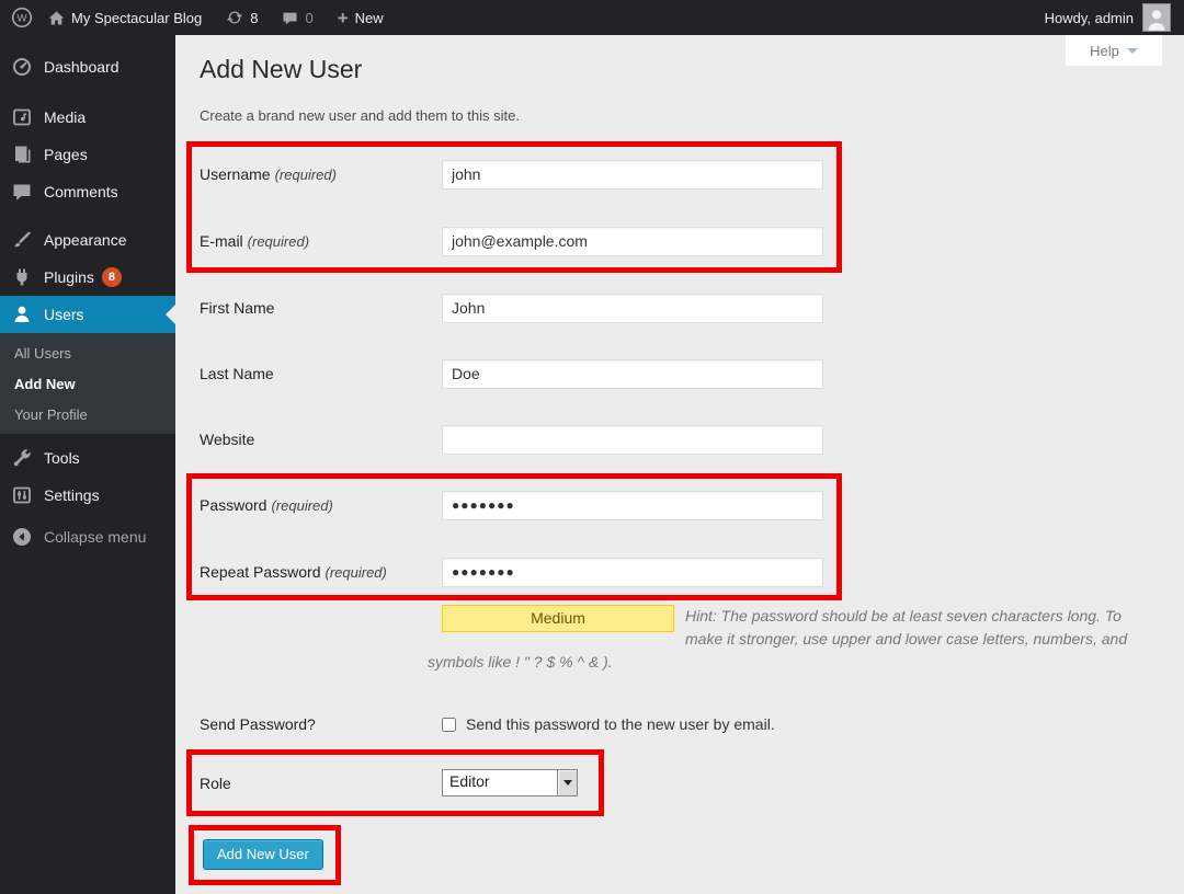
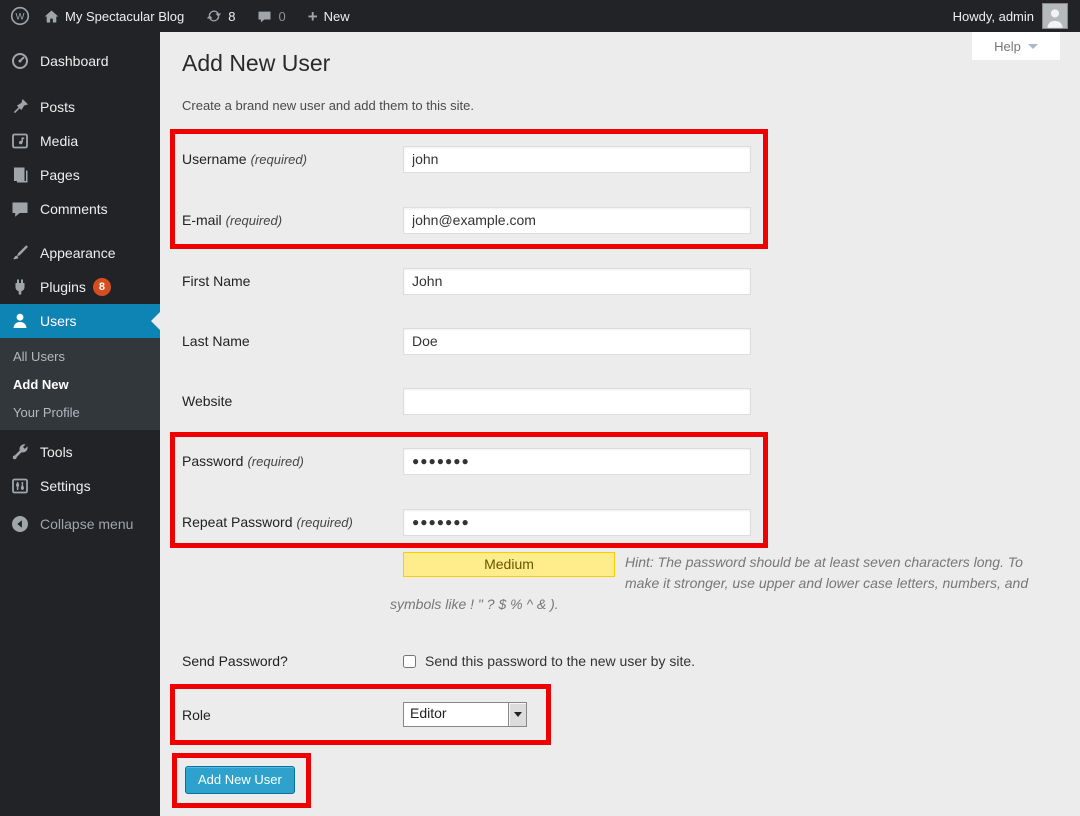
  W
  My Spectacular Blog
  8
  0
  +
  New
  Howdy, admin
  Dashboard
+ Posts
  Media
  Pages
  Comments
  Appearance
  Plugins
  8
  Users
  All Users
  Add New
  Your Profile
  Tools
  Settings
  Collapse menu
  Help
  Add New User
  Create a brand new user and add them to this site.
  Username (required)
  john
  E-mail (required)
  john@example.com
  First Name
  John
  Last Name
  Doe
  Website
  Password (required)
  ●●●●●●●
  Repeat Password (required)
  ●●●●●●●
  Medium
  Hint: The password should be at least seven characters long. To make it stronger, use upper and lower case letters, numbers, and symbols like ! " ? $ % ^ & ).
  Send Password?
- Send this password to the new user by email.
+ Send this password to the new user by site.
  Role
  Editor
  Add New User
